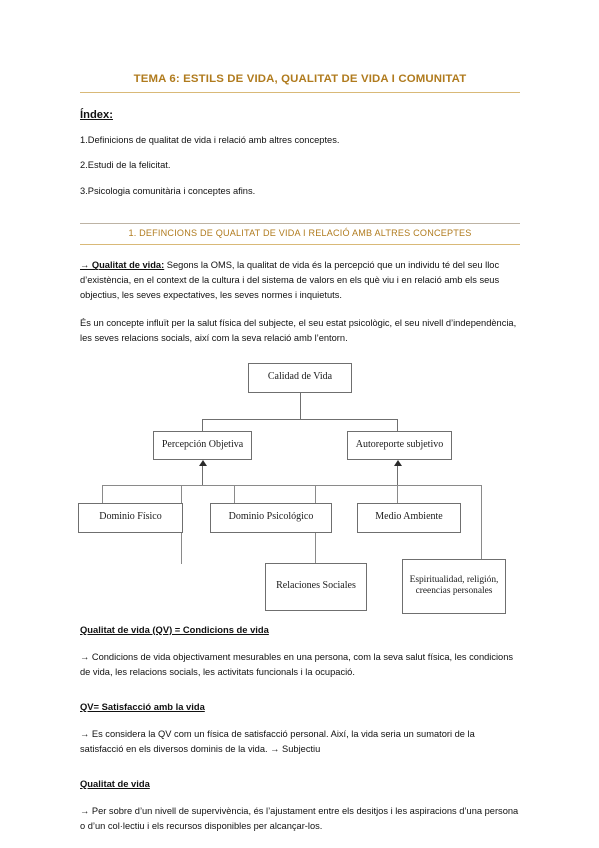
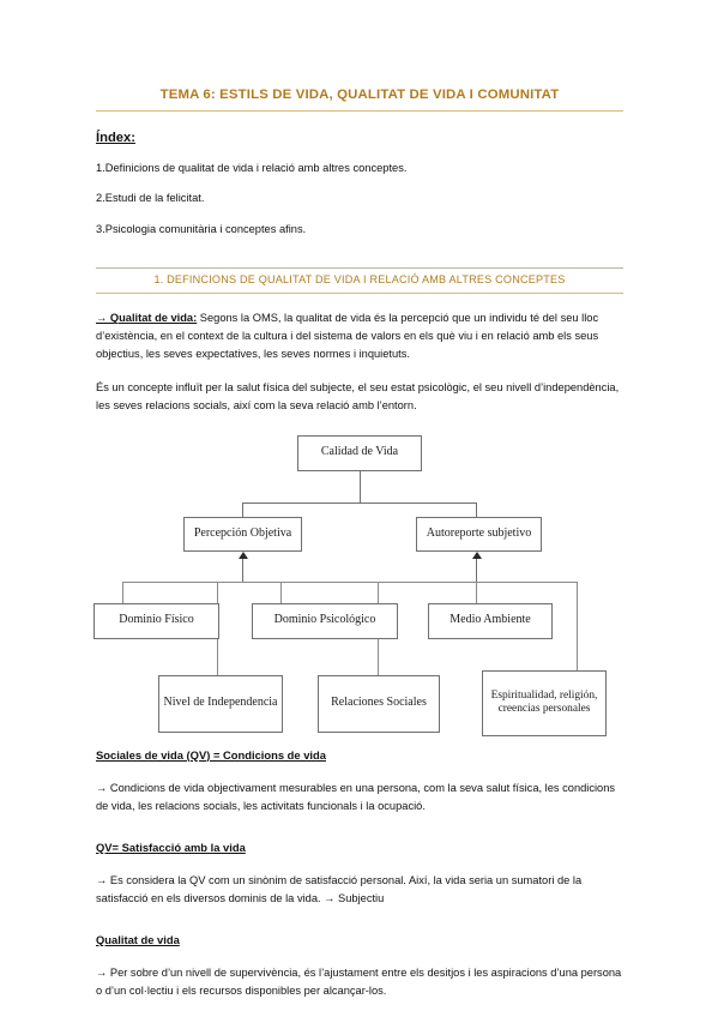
  TEMA 6: ESTILS DE VIDA, QUALITAT DE VIDA I COMUNITAT
  Índex:
  1.Definicions de qualitat de vida i relació amb altres conceptes.
  2.Estudi de la felicitat.
  3.Psicologia comunitària i conceptes afins.
  1. DEFINCIONS DE QUALITAT DE VIDA I RELACIÓ AMB ALTRES CONCEPTES
  → Qualitat de vida: Segons la OMS, la qualitat de vida és la percepció que un individu té del seu lloc d’existència, en el context de la cultura i del sistema de valors en els què viu i en relació amb els seus objectius, les seves expectatives, les seves normes i inquietuts.
  És un concepte influït per la salut física del subjecte, el seu estat psicològic, el seu nivell d’independència, les seves relacions socials, així com la seva relació amb l’entorn.
  Calidad de Vida
  Percepción Objetiva
  Autoreporte subjetivo
  Dominio Físico
  Dominio Psicológico
  Medio Ambiente
+ Nivel de Independencia
  Relaciones Sociales
  Espiritualidad, religión, creencias personales
- Qualitat de vida (QV) = Condicions de vida
+ Sociales de vida (QV) = Condicions de vida
  → Condicions de vida objectivament mesurables en una persona, com la seva salut física, les condicions de vida, les relacions socials, les activitats funcionals i la ocupació.
  QV= Satisfacció amb la vida
- → Es considera la QV com un física de satisfacció personal. Així, la vida seria un sumatori de la satisfacció en els diversos dominis de la vida. → Subjectiu
+ → Es considera la QV com un sinònim de satisfacció personal. Així, la vida seria un sumatori de la satisfacció en els diversos dominis de la vida. → Subjectiu
  Qualitat de vida
  → Per sobre d’un nivell de supervivència, és l’ajustament entre els desitjos i les aspiracions d’una persona o d’un col·lectiu i els recursos disponibles per alcançar-los.
